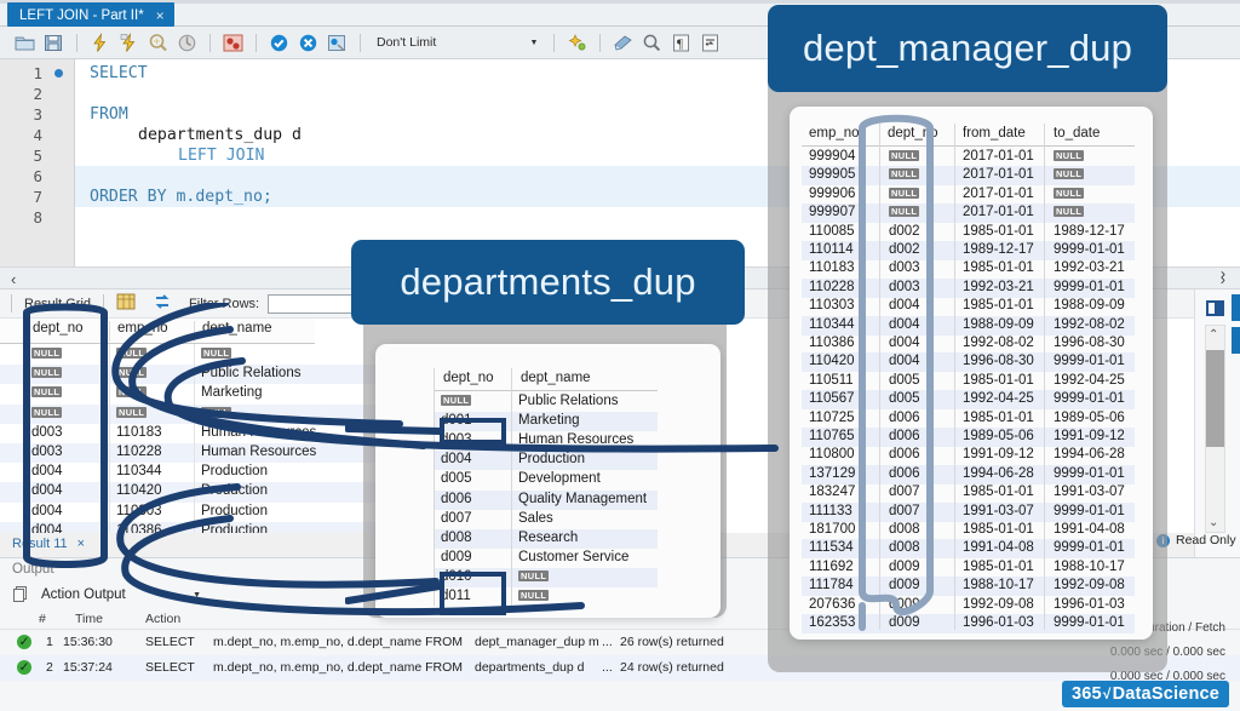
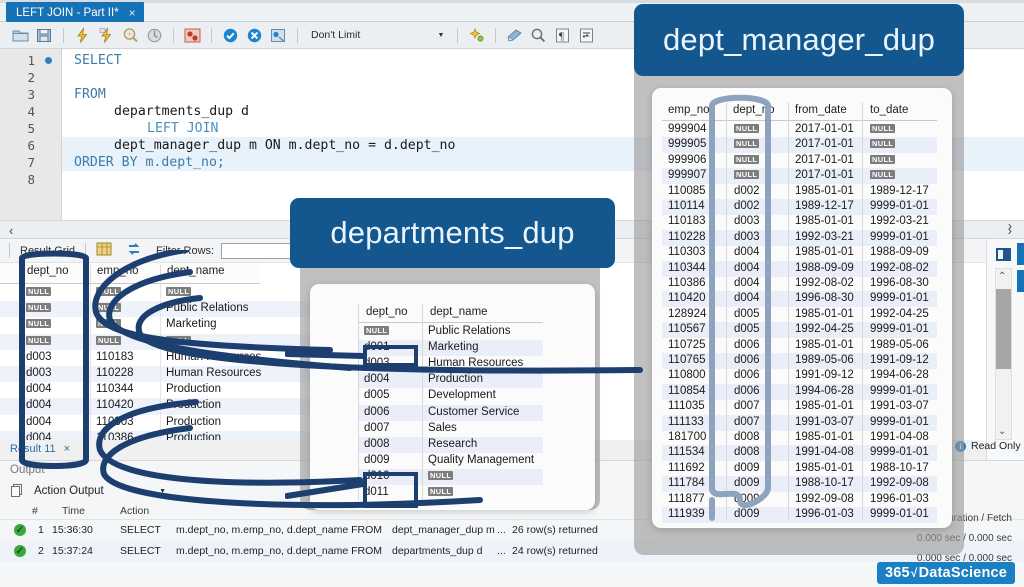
  LEFT JOIN - Part II*
  ×
  Don't Limit
  ¶
  1
  2
  3
  4
  5
  6
  7
  8
  SELECT
  FROM
  departments_dup d
  LEFT JOIN
+ dept_manager_dup m ON m.dept_no = d.dept_no
  ORDER BY m.dept_no;
  ‹
  ›
  Result Grid
  dept_no
  empno
  NULL
  ULL
  NULL
  NULL
  NUL
  Public Relations
  NULL
  Marketing
  NULL
  NULL
  d003
  110183
  d003
  110228
  Human Resources
  d004
  110344
  Production
  d004
  110420
  d004
  Production
  d004
  10386
  Production
  Rsult 11
  ×
  ›
  ⌃
  ⌄
  i
  Read Only
  Output
  Action Output
  #
  Time
  Action
  ✓
  1
  15:36:30
  SELECT
  m.dept_no, m.emp_no, d.dept_name FROM
  dept_manager_dup m
  ...
  26 row(s) returned
  ✓
  2
  15:37:24
  SELECT
  m.dept_no, m.emp_no, d.dept_name FROM
  departments_dup d
  ...
  24 row(s) returned
  ration / Fetch
  0.000 sec / 0.000 sec
  0.000 sec / 0.000 sec
  dept_no
  dept_name
  NULL
  Public Relations
  d001
  Marketing
  d003
  Human Resources
  d004
  Production
  d005
  Development
  d006
- Quality Management
+ Customer Service
  d007
  Sales
  d008
  Research
  d009
- Customer Service
+ Quality Management
  d010
  NULL
  d011
  NULL
  departments_dup
  emp_no
  dept_no
  from_date
  to_date
  999904
  NULL
  2017-01-01
  NULL
  999905
  NULL
  2017-01-01
  NULL
  999906
  NULL
  2017-01-01
  NULL
  999907
  NULL
  2017-01-01
  NULL
  110085
  d002
  1985-01-01
  1989-12-17
  110114
  d002
  1989-12-17
  9999-01-01
  110183
  d003
  1985-01-01
  1992-03-21
  110228
  d003
  1992-03-21
  9999-01-01
  110303
  d004
  1985-01-01
  1988-09-09
  110344
  d004
  1988-09-09
  1992-08-02
  110386
  d004
  1992-08-02
  1996-08-30
  110420
  d004
  1996-08-30
  9999-01-01
- 110511
+ 128924
  d005
  1985-01-01
  1992-04-25
  110567
  d005
  1992-04-25
  9999-01-01
  110725
  d006
  1985-01-01
  1989-05-06
  110765
  d006
  1989-05-06
  1991-09-12
  110800
  d006
  1991-09-12
  1994-06-28
- 137129
+ 110854
  d006
  1994-06-28
  9999-01-01
- 183247
+ 111035
  d007
  1985-01-01
  1991-03-07
  111133
  d007
  1991-03-07
  9999-01-01
  181700
  d008
  1985-01-01
  1991-04-08
  111534
  d008
  1991-04-08
  9999-01-01
  111692
  d009
  1985-01-01
  1988-10-17
  111784
  d009
  1988-10-17
  1992-09-08
- 207636
+ 111877
  1992-09-08
  1996-01-03
- 162353
+ 111939
  d009
  1996-01-03
  9999-01-01
  dept_manager_dup
  365
  √
  DataScience
